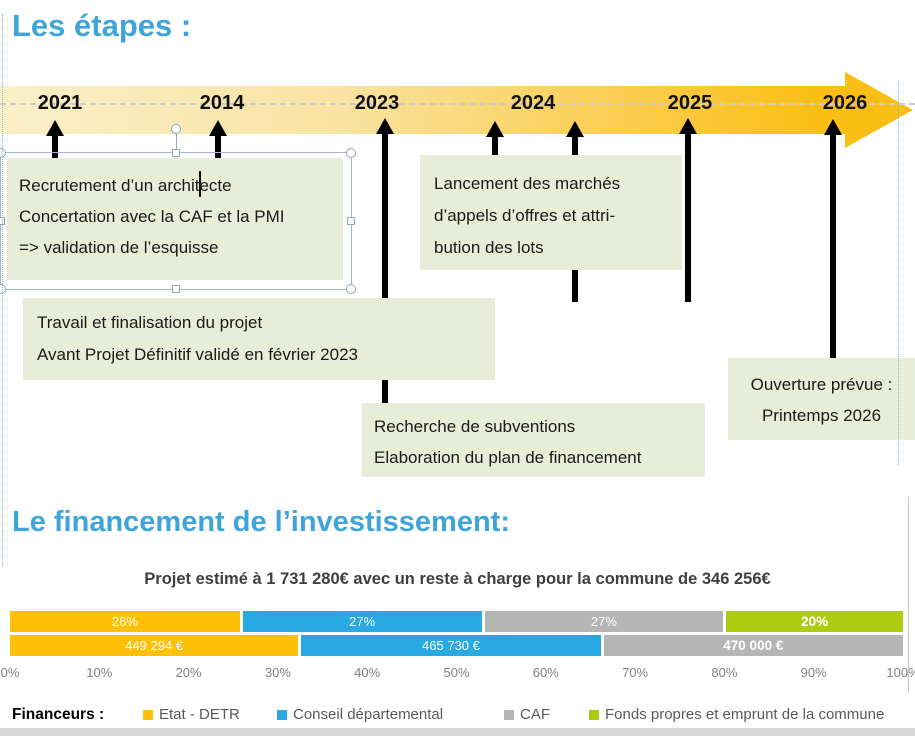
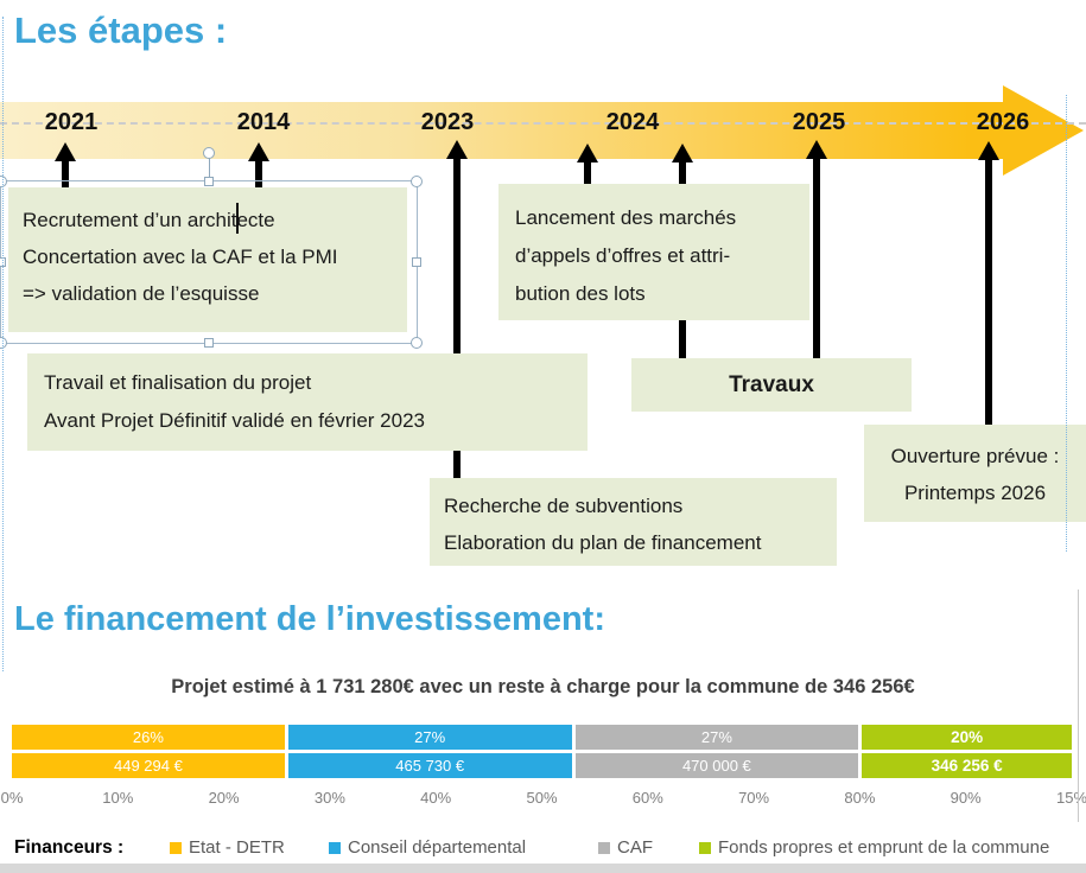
  Les étapes :
  2021
  2014
  2023
  2024
  2025
  2026
  Recrutement d’un architecte
  Concertation avec la CAF et la PMI
  => validation de l’esquisse
  Lancement des marchés
  d’appels d’offres et attri-
  bution des lots
  Travail et finalisation du projet
  Avant Projet Définitif validé en février 2023
+ Travaux
  Recherche de subventions
  Elaboration du plan de financement
  Ouverture prévue :
  Printemps 2026
  Le financement de l’investissement:
  Projet estimé à 1 731 280€ avec un reste à charge pour la commune de 346 256€
  26%
  27%
  27%
  20%
  449 294 €
  465 730 €
  470 000 €
+ 346 256 €
  0%
  10%
  20%
  30%
  40%
  50%
  60%
  70%
  80%
  90%
- 100%
+ 15%
  Financeurs :
  Etat - DETR
  Conseil départemental
  CAF
  Fonds propres et emprunt de la commune
